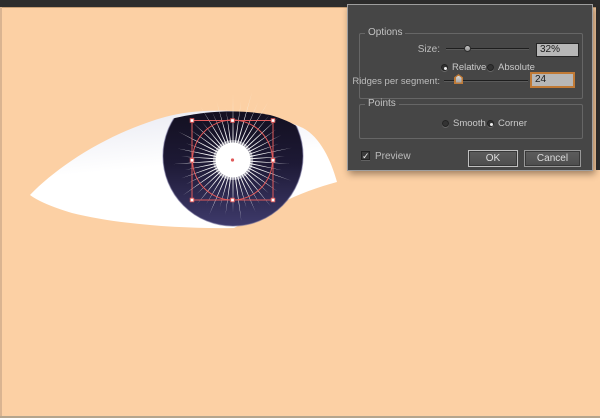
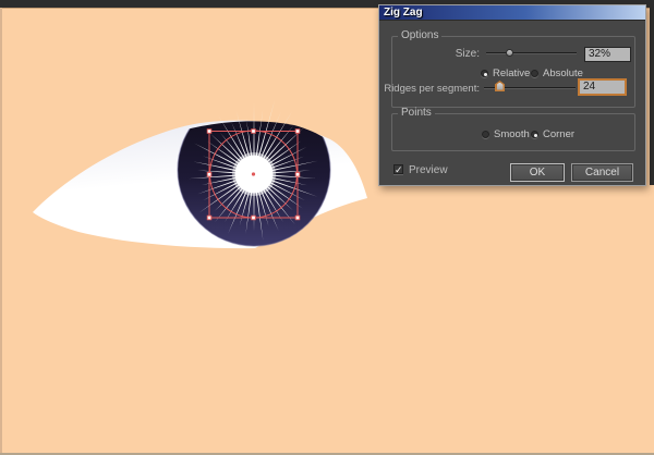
+ Zig Zag
  Options
  Size:
  32%
  Relative
  Absolute
  Ridges per segment:
  24
  Points
  Smooth
  Corner
  ✓
  Preview
  OK
  Cancel
